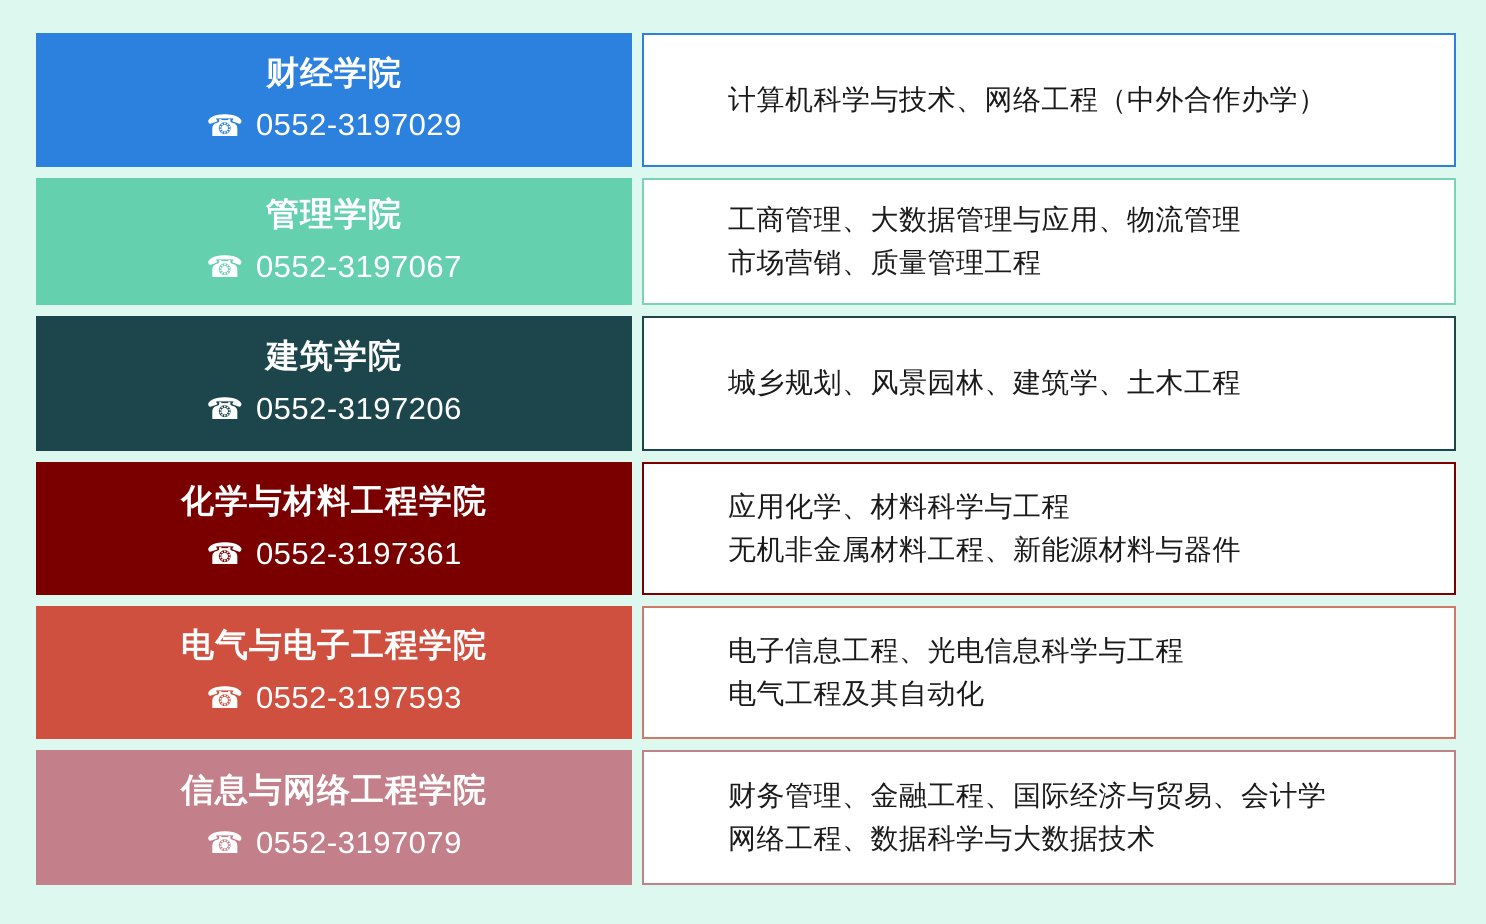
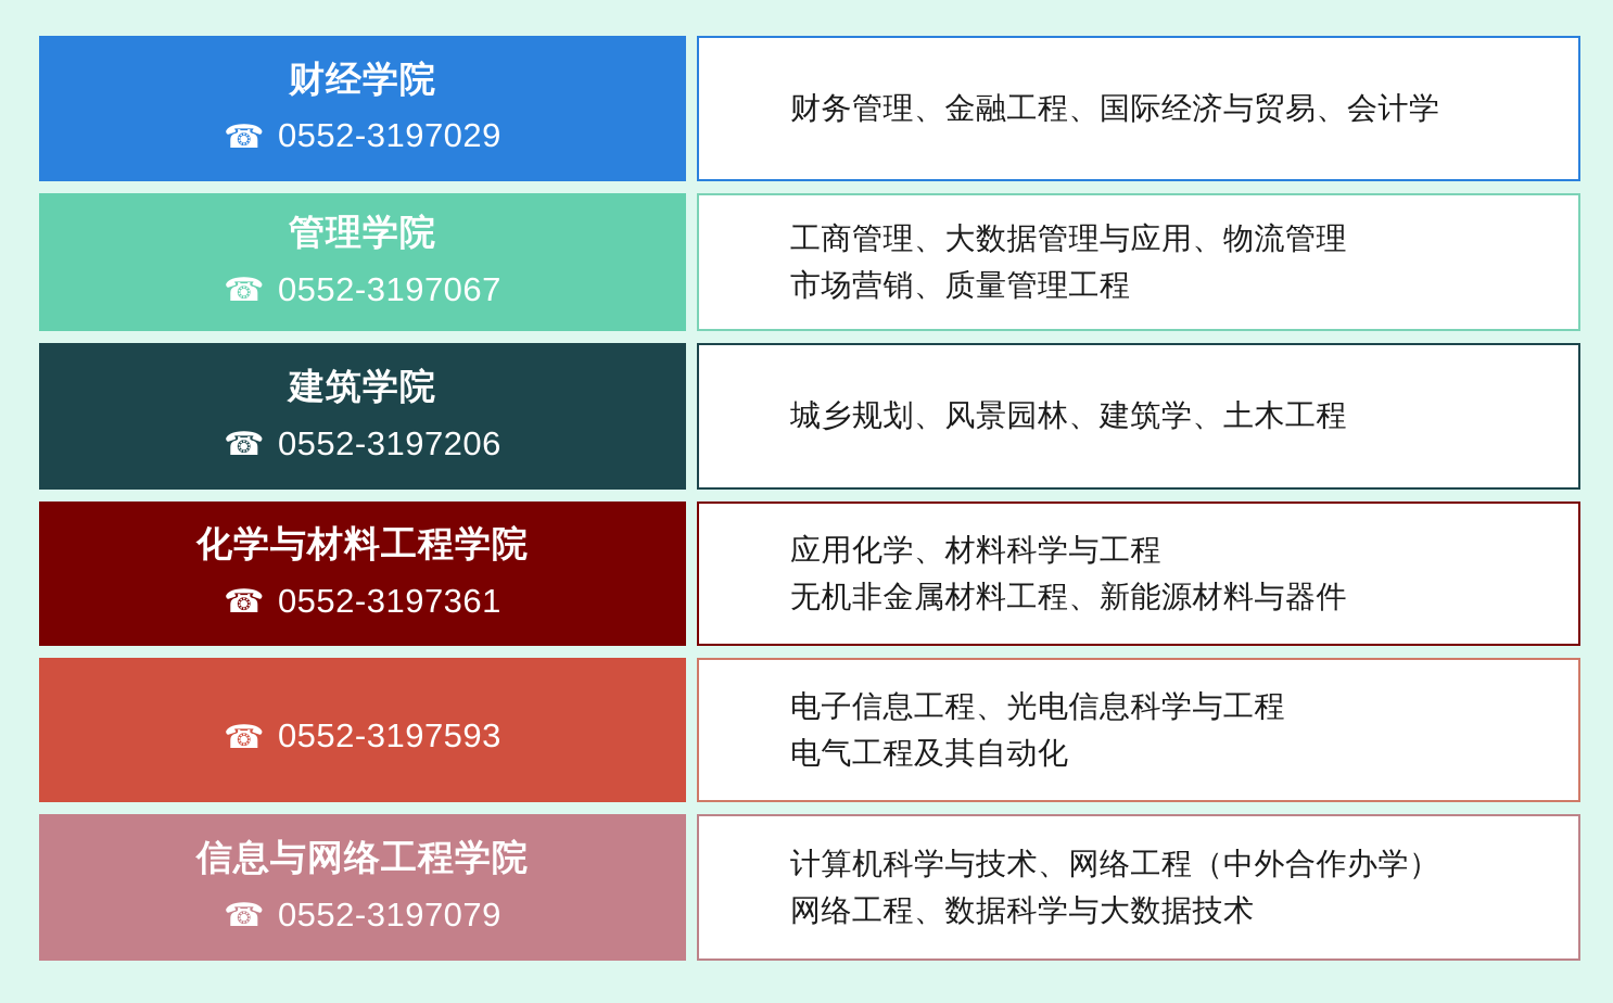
  财经学院
  ☎
  0552-3197029
- 计算机科学与技术、网络工程（中外合作办学）
+ 财务管理、金融工程、国际经济与贸易、会计学
  管理学院
  ☎
  0552-3197067
  工商管理、大数据管理与应用、物流管理
  市场营销、质量管理工程
  建筑学院
  ☎
  0552-3197206
  城乡规划、风景园林、建筑学、土木工程
  化学与材料工程学院
  ☎
  0552-3197361
  应用化学、材料科学与工程
  无机非金属材料工程、新能源材料与器件
- 电气与电子工程学院
  ☎
  0552-3197593
  电子信息工程、光电信息科学与工程
  电气工程及其自动化
  信息与网络工程学院
  ☎
  0552-3197079
- 财务管理、金融工程、国际经济与贸易、会计学
+ 计算机科学与技术、网络工程（中外合作办学）
  网络工程、数据科学与大数据技术
